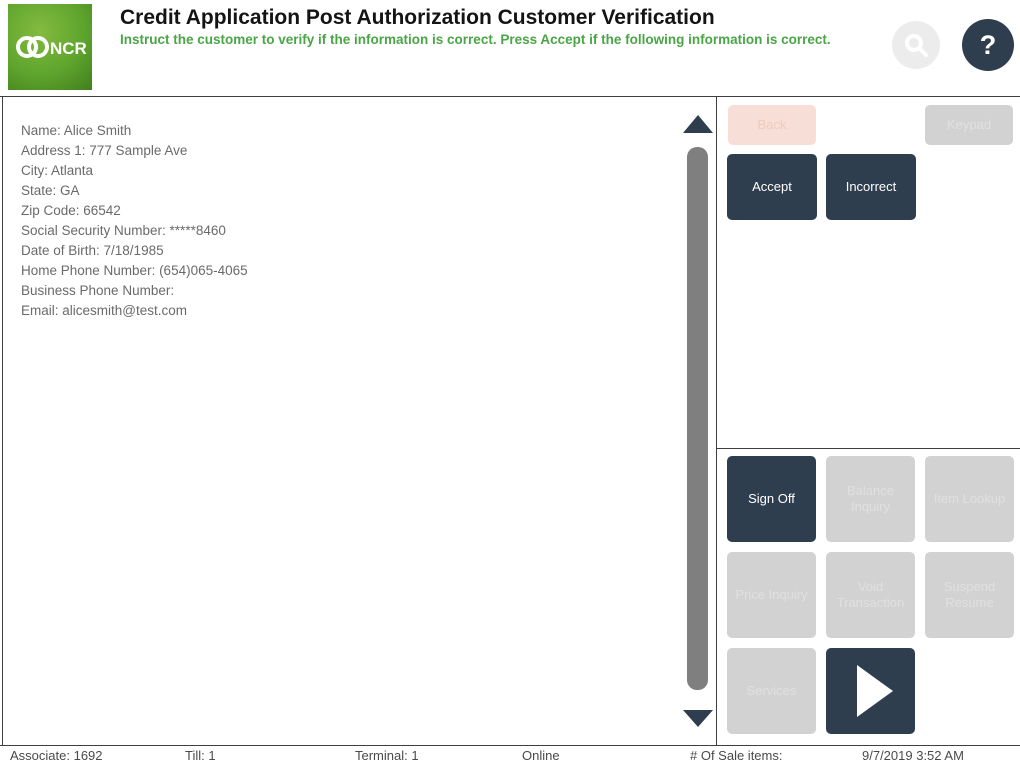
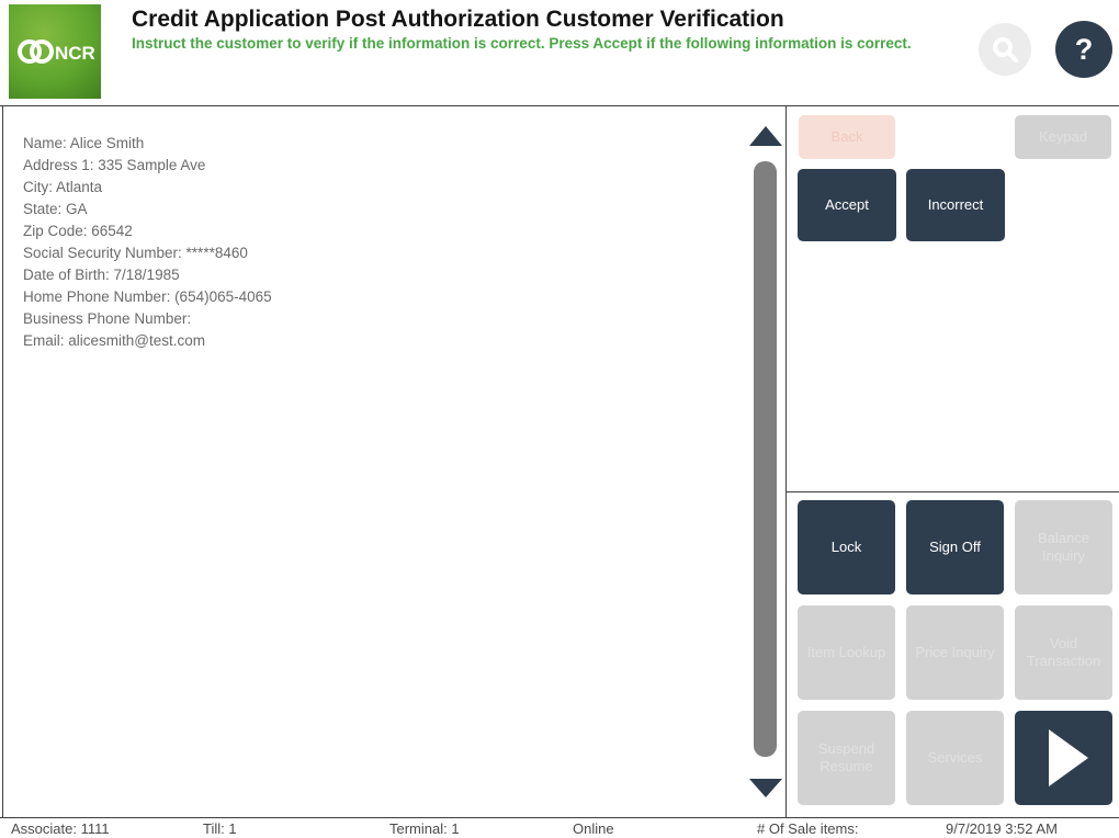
  NCR
  Credit Application Post Authorization Customer Verification
  Instruct the customer to verify if the information is correct. Press Accept if the following information is correct.
  ?
  Name: Alice Smith
- Address 1: 777 Sample Ave
+ Address 1: 335 Sample Ave
  City: Atlanta
  State: GA
  Zip Code: 66542
  Social Security Number: *****8460
  Date of Birth: 7/18/1985
  Home Phone Number: (654)065-4065
  Business Phone Number:
  Email: alicesmith@test.com
  Back
  Accept
  Incorrect
+ Lock
  Sign Off
- Associate: 1692
+ Associate: 1111
  Till: 1
  Terminal: 1
  Online
  # Of Sale items:
  9/7/2019 3:52 AM
